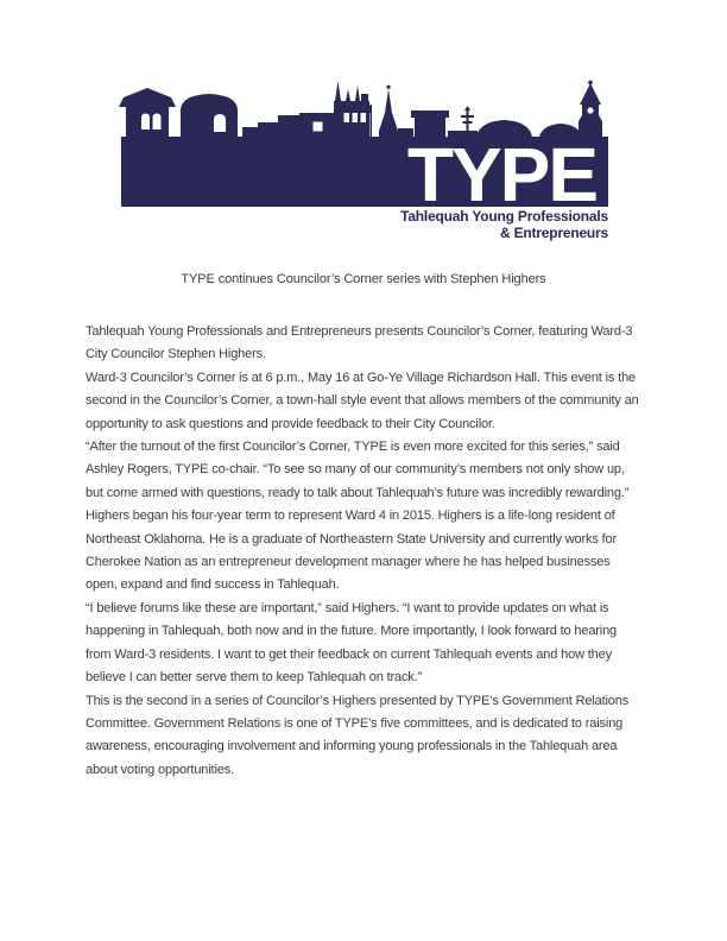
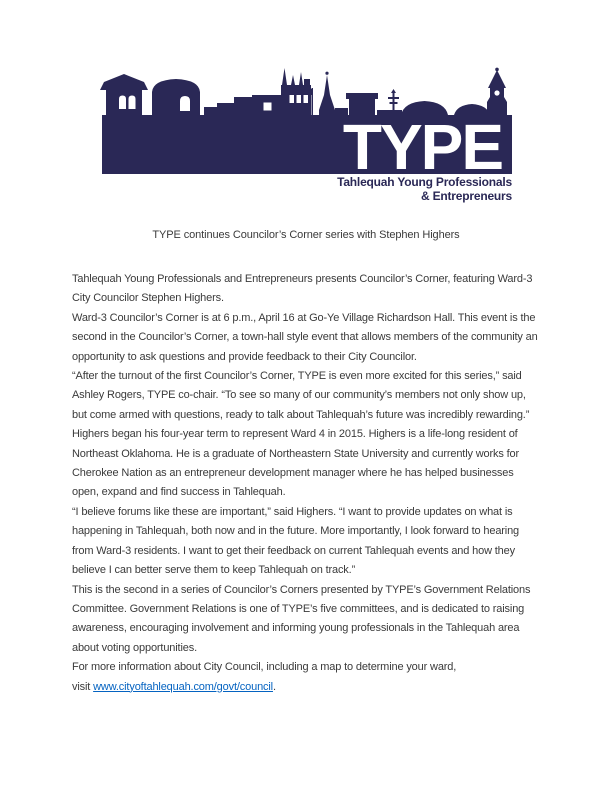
  TYPE
  Tahlequah Young Professionals
  & Entrepreneurs
  TYPE continues Councilor’s Corner series with Stephen Highers
  Tahlequah Young Professionals and Entrepreneurs presents Councilor’s Corner, featuring Ward-3 City Councilor Stephen Highers.
- Ward-3 Councilor’s Corner is at 6 p.m., May 16 at Go-Ye Village Richardson Hall. This event is the second in the Councilor’s Corner, a town-hall style event that allows members of the community an opportunity to ask questions and provide feedback to their City Councilor.
+ Ward-3 Councilor’s Corner is at 6 p.m., April 16 at Go-Ye Village Richardson Hall. This event is the second in the Councilor’s Corner, a town-hall style event that allows members of the community an opportunity to ask questions and provide feedback to their City Councilor.
  “After the turnout of the first Councilor’s Corner, TYPE is even more excited for this series,” said Ashley Rogers, TYPE co-chair. “To see so many of our community’s members not only show up, but come armed with questions, ready to talk about Tahlequah’s future was incredibly rewarding.”
  Highers began his four-year term to represent Ward 4 in 2015. Highers is a life-long resident of Northeast Oklahoma. He is a graduate of Northeastern State University and currently works for Cherokee Nation as an entrepreneur development manager where he has helped businesses open, expand and find success in Tahlequah.
  “I believe forums like these are important,” said Highers. “I want to provide updates on what is happening in Tahlequah, both now and in the future. More importantly, I look forward to hearing from Ward-3 residents. I want to get their feedback on current Tahlequah events and how they believe I can better serve them to keep Tahlequah on track.”
- This is the second in a series of Councilor’s Highers presented by TYPE’s Government Relations Committee. Government Relations is one of TYPE’s five committees, and is dedicated to raising awareness, encouraging involvement and informing young professionals in the Tahlequah area about voting opportunities.
+ This is the second in a series of Councilor’s Corners presented by TYPE’s Government Relations Committee. Government Relations is one of TYPE’s five committees, and is dedicated to raising awareness, encouraging involvement and informing young professionals in the Tahlequah area about voting opportunities.
+ For more information about City Council, including a map to determine your ward,
+ visit www.cityoftahlequah.com/govt/council.
